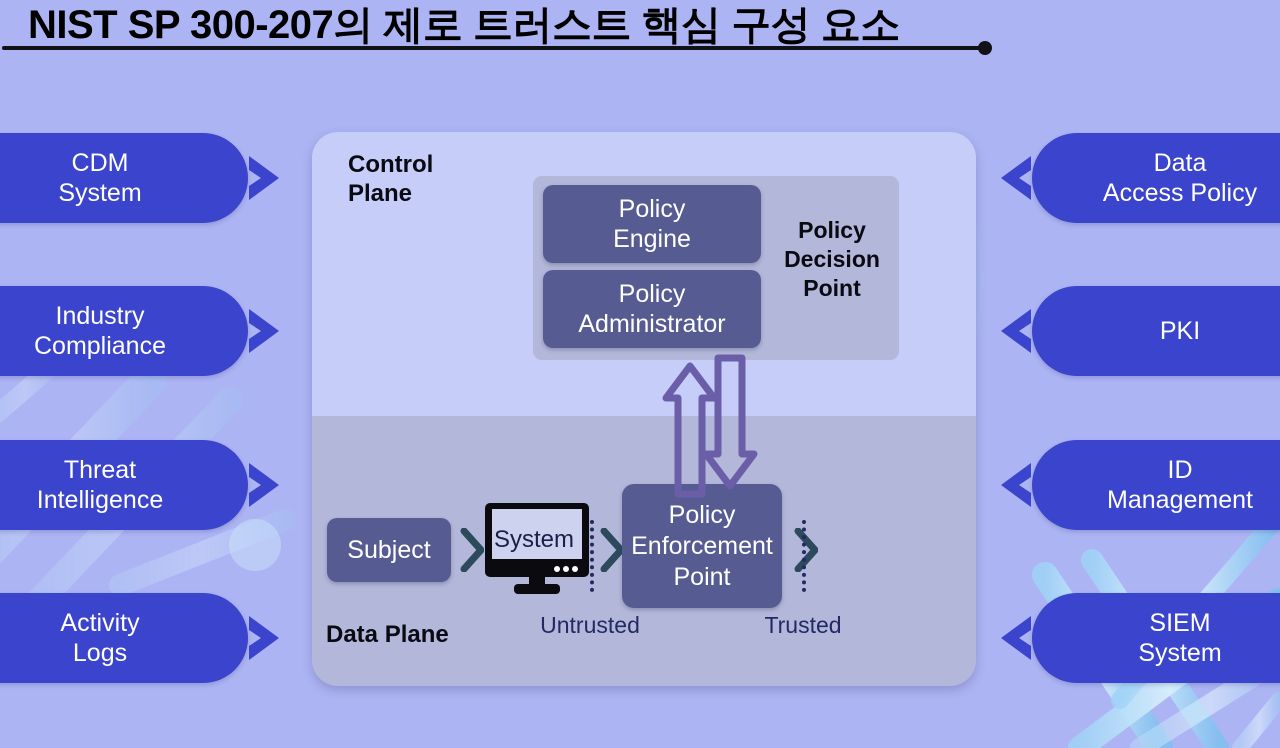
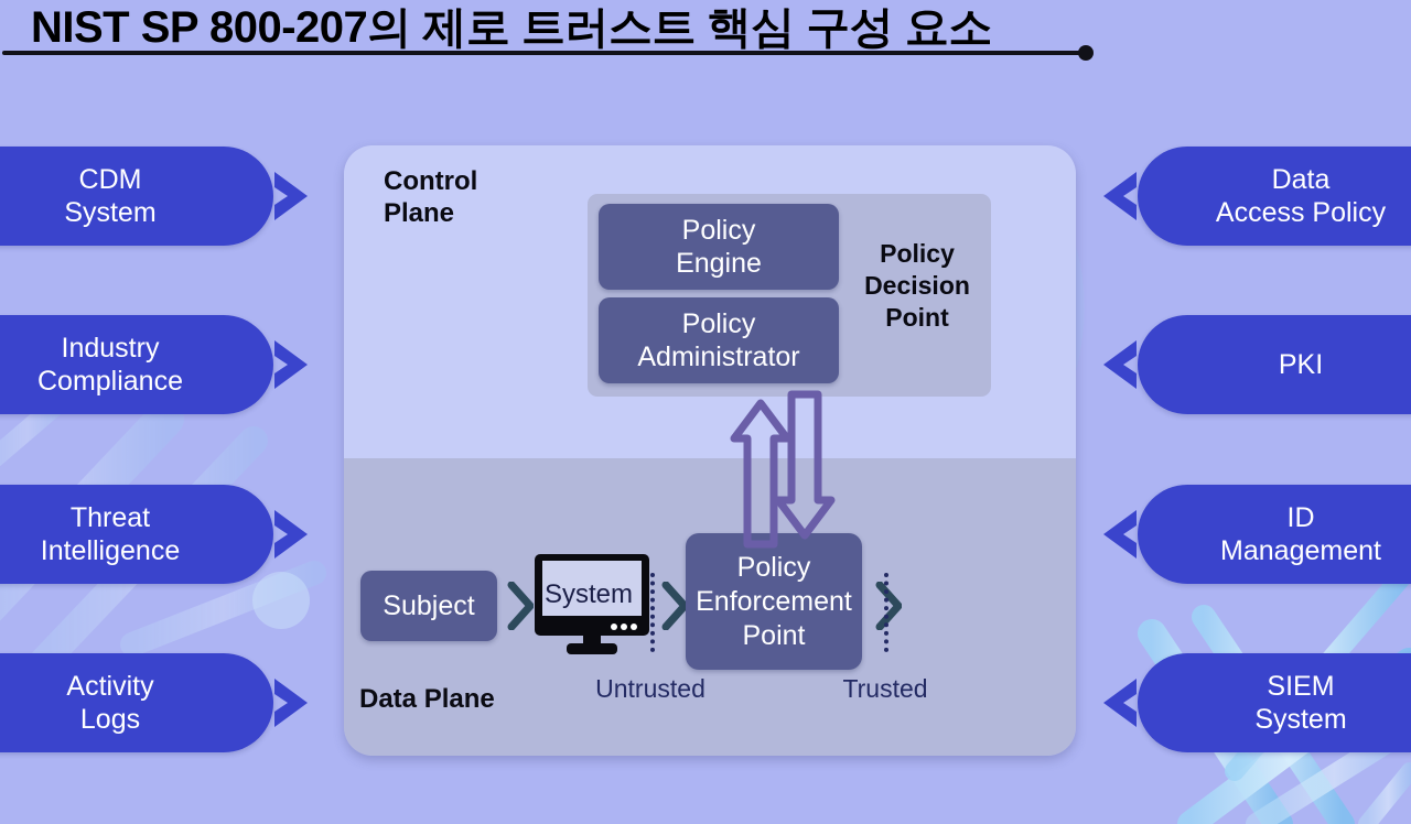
- NIST SP 300-207의 제로 트러스트 핵심 구성 요소
+ NIST SP 800-207의 제로 트러스트 핵심 구성 요소
  CDM
  System
  Industry
  Compliance
  Threat
  Intelligence
  Activity
  Logs
  Data
  Access Policy
  PKI
  ID
  Management
  SIEM
  System
  Control
  Plane
  Policy
  Engine
  Policy
  Administrator
  Policy
  Decision
  Point
  Data Plane
  Subject
  System
  Policy
  Enforcement
  Point
  Untrusted
  Trusted
